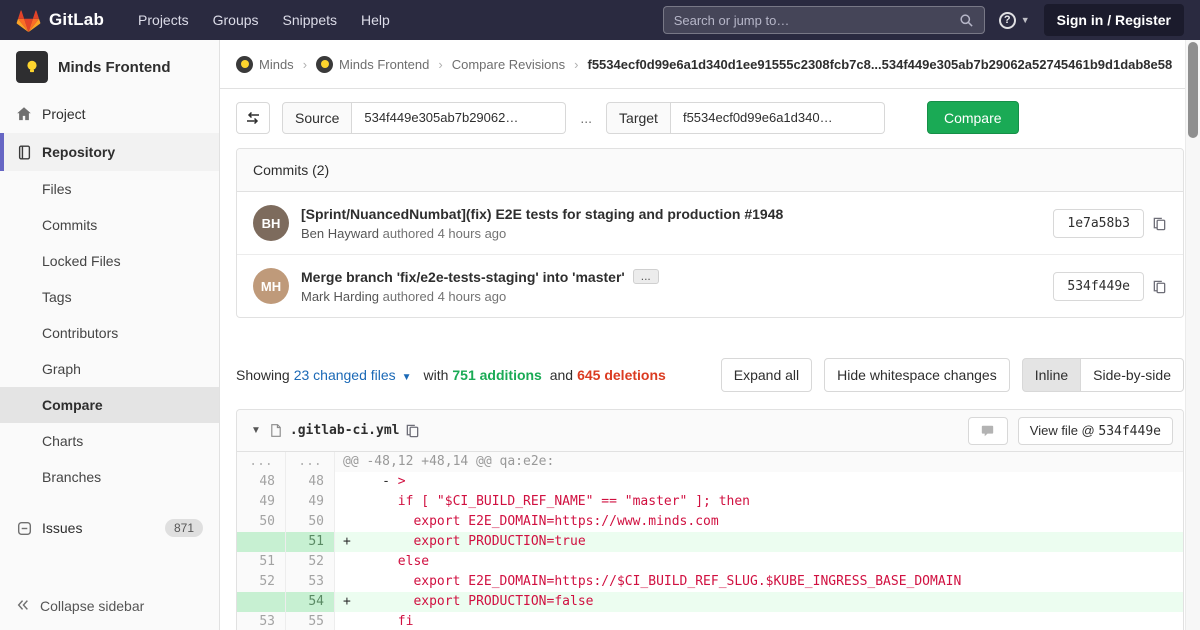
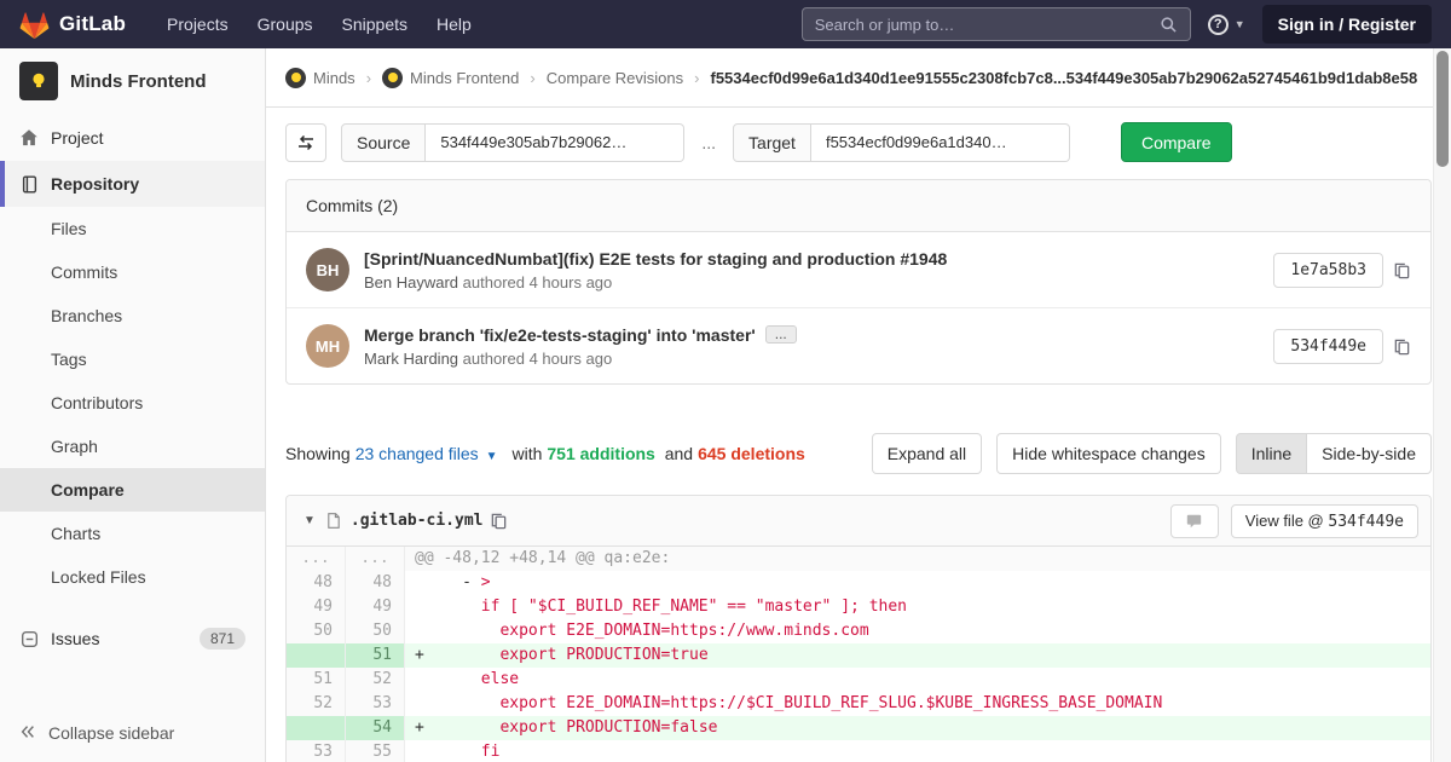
  GitLab
  Projects
  Groups
  Snippets
  Help
  Search or jump to…
  ?
  ▼
  Sign in / Register
  Minds Frontend
  Project
  Repository
  Files
  Commits
- Locked Files
+ Branches
  Tags
  Contributors
  Graph
  Compare
  Charts
- Branches
+ Locked Files
  Issues
  871
  Collapse sidebar
  Minds
  ›
  Minds Frontend
  ›
  Compare Revisions
  ›
  f5534ecf0d99e6a1d340d1ee91555c2308fcb7c8...534f449e305ab7b29062a52745461b9d1dab8e58
  Source
  534f449e305ab7b29062…
  ...
  Target
  f5534ecf0d99e6a1d340…
  Compare
  Commits (2)
  BH
  [Sprint/NuancedNumbat](fix) E2E tests for staging and production #1948
  Ben Hayward authored 4 hours ago
  1e7a58b3
  MH
  Merge branch 'fix/e2e-tests-staging' into 'master' ...
  Mark Harding authored 4 hours ago
  534f449e
  Showing 23 changed files ▼ with 751 additions and 645 deletions
  Expand all
  Hide whitespace changes
  Inline
  Side-by-side
  ▼
  .gitlab-ci.yml
  View file @ 534f449e
  ...
  ...
  @@ -48,12 +48,14 @@ qa:e2e:
  48
  48
  - >
  49
  49
  if [ "$CI_BUILD_REF_NAME" == "master" ]; then
  50
  50
  export E2E_DOMAIN=https://www.minds.com
  51
  + export PRODUCTION=true
  51
  52
  else
  52
  53
  export E2E_DOMAIN=https://$CI_BUILD_REF_SLUG.$KUBE_INGRESS_BASE_DOMAIN
  54
  + export PRODUCTION=false
  53
  55
  fi
